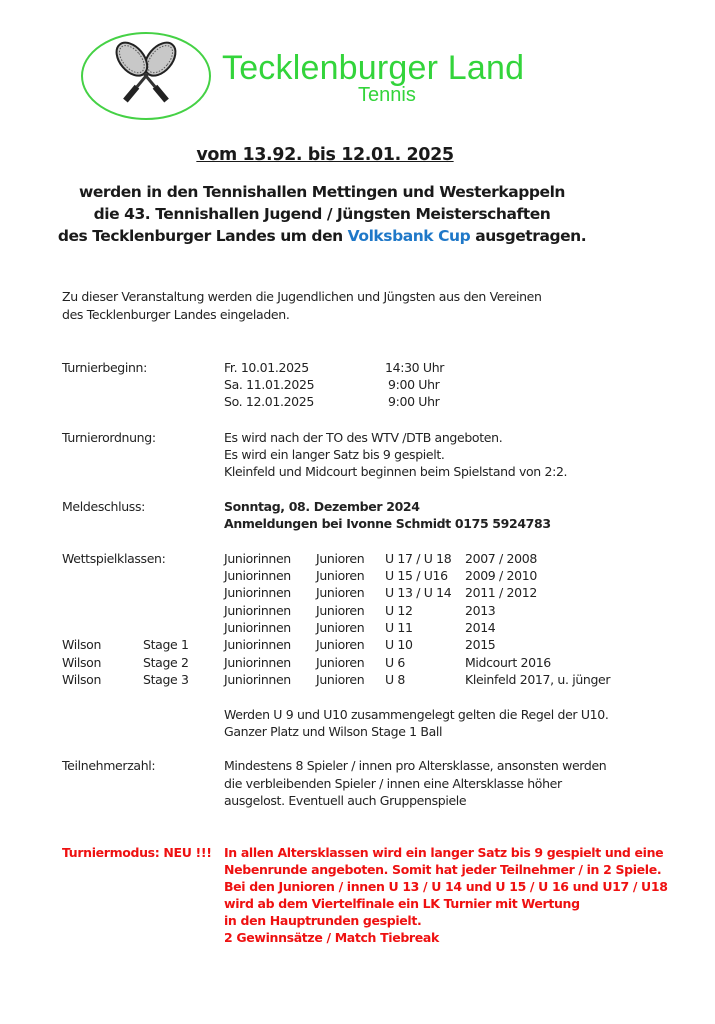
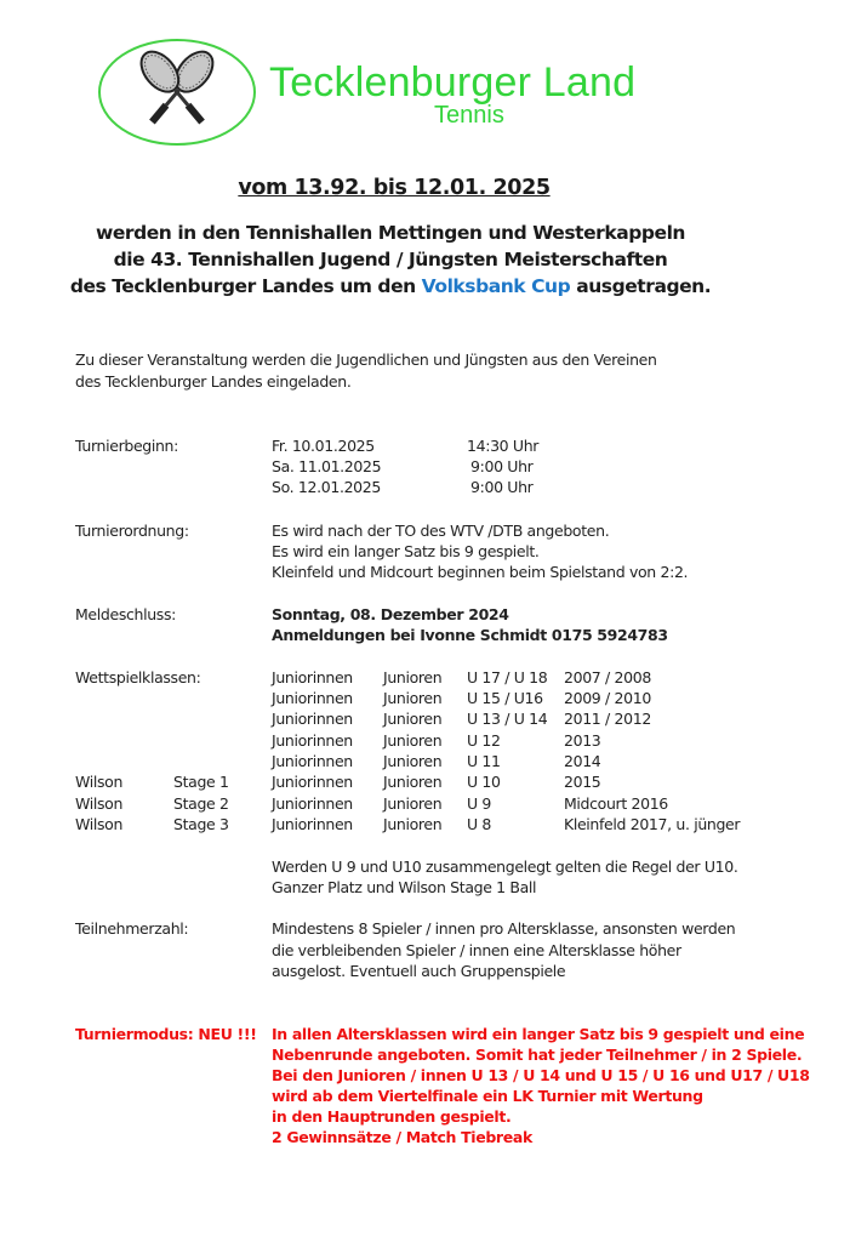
  Tecklenburger Land
  Tennis
  vom 13.92. bis 12.01. 2025
  werden in den Tennishallen Mettingen und Westerkappeln
  die 43. Tennishallen Jugend / Jüngsten Meisterschaften
  des Tecklenburger Landes um den Volksbank Cup ausgetragen.
  Zu dieser Veranstaltung werden die Jugendlichen und Jüngsten aus den Vereinen
  des Tecklenburger Landes eingeladen.
  Turnierbeginn:
  Fr. 10.01.2025
  14:30 Uhr
  Sa. 11.01.2025
  9:00 Uhr
  So. 12.01.2025
  9:00 Uhr
  Turnierordnung:
  Es wird nach der TO des WTV /DTB angeboten.
  Es wird ein langer Satz bis 9 gespielt.
  Kleinfeld und Midcourt beginnen beim Spielstand von 2:2.
  Meldeschluss:
  Sonntag, 08. Dezember 2024
  Anmeldungen bei Ivonne Schmidt 0175 5924783
  Wettspielklassen:
  Juniorinnen
  Junioren
  U 17 / U 18
  2007 / 2008
  Juniorinnen
  Junioren
  U 15 / U16
  2009 / 2010
  Juniorinnen
  Junioren
  U 13 / U 14
  2011 / 2012
  Juniorinnen
  Junioren
  U 12
  2013
  Juniorinnen
  Junioren
  U 11
  2014
  Wilson
  Stage 1
  Juniorinnen
  Junioren
  U 10
  2015
  Wilson
  Stage 2
  Juniorinnen
  Junioren
- U 6
+ U 9
  Midcourt 2016
  Wilson
  Stage 3
  Juniorinnen
  Junioren
  U 8
  Kleinfeld 2017, u. jünger
  Werden U 9 und U10 zusammengelegt gelten die Regel der U10.
  Ganzer Platz und Wilson Stage 1 Ball
  Teilnehmerzahl:
  Mindestens 8 Spieler / innen pro Altersklasse, ansonsten werden
  die verbleibenden Spieler / innen eine Altersklasse höher
  ausgelost. Eventuell auch Gruppenspiele
  Turniermodus: NEU !!!
  In allen Altersklassen wird ein langer Satz bis 9 gespielt und eine
  Nebenrunde angeboten. Somit hat jeder Teilnehmer / in 2 Spiele.
  Bei den Junioren / innen U 13 / U 14 und U 15 / U 16 und U17 / U18
  wird ab dem Viertelfinale ein LK Turnier mit Wertung
  in den Hauptrunden gespielt.
  2 Gewinnsätze / Match Tiebreak
